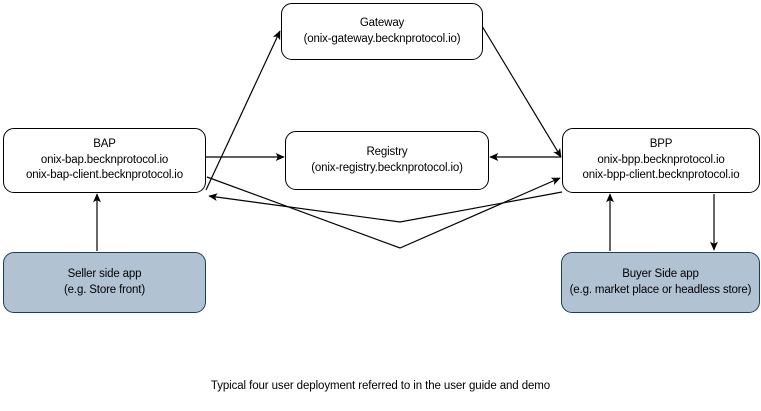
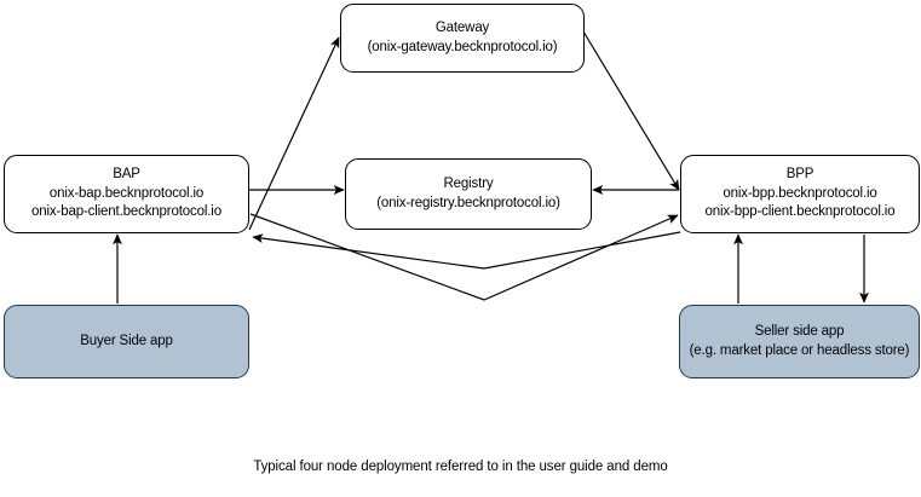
  Gateway
  (onix-gateway.becknprotocol.io)
  BAP
  onix-bap.becknprotocol.io
  onix-bap-client.becknprotocol.io
  Registry
  (onix-registry.becknprotocol.io)
  BPP
  onix-bpp.becknprotocol.io
  onix-bpp-client.becknprotocol.io
- Seller side app
+ Buyer Side app
- (e.g. Store front)
- Buyer Side app
+ Seller side app
  (e.g. market place or headless store)
- Typical four user deployment referred to in the user guide and demo
+ Typical four node deployment referred to in the user guide and demo
